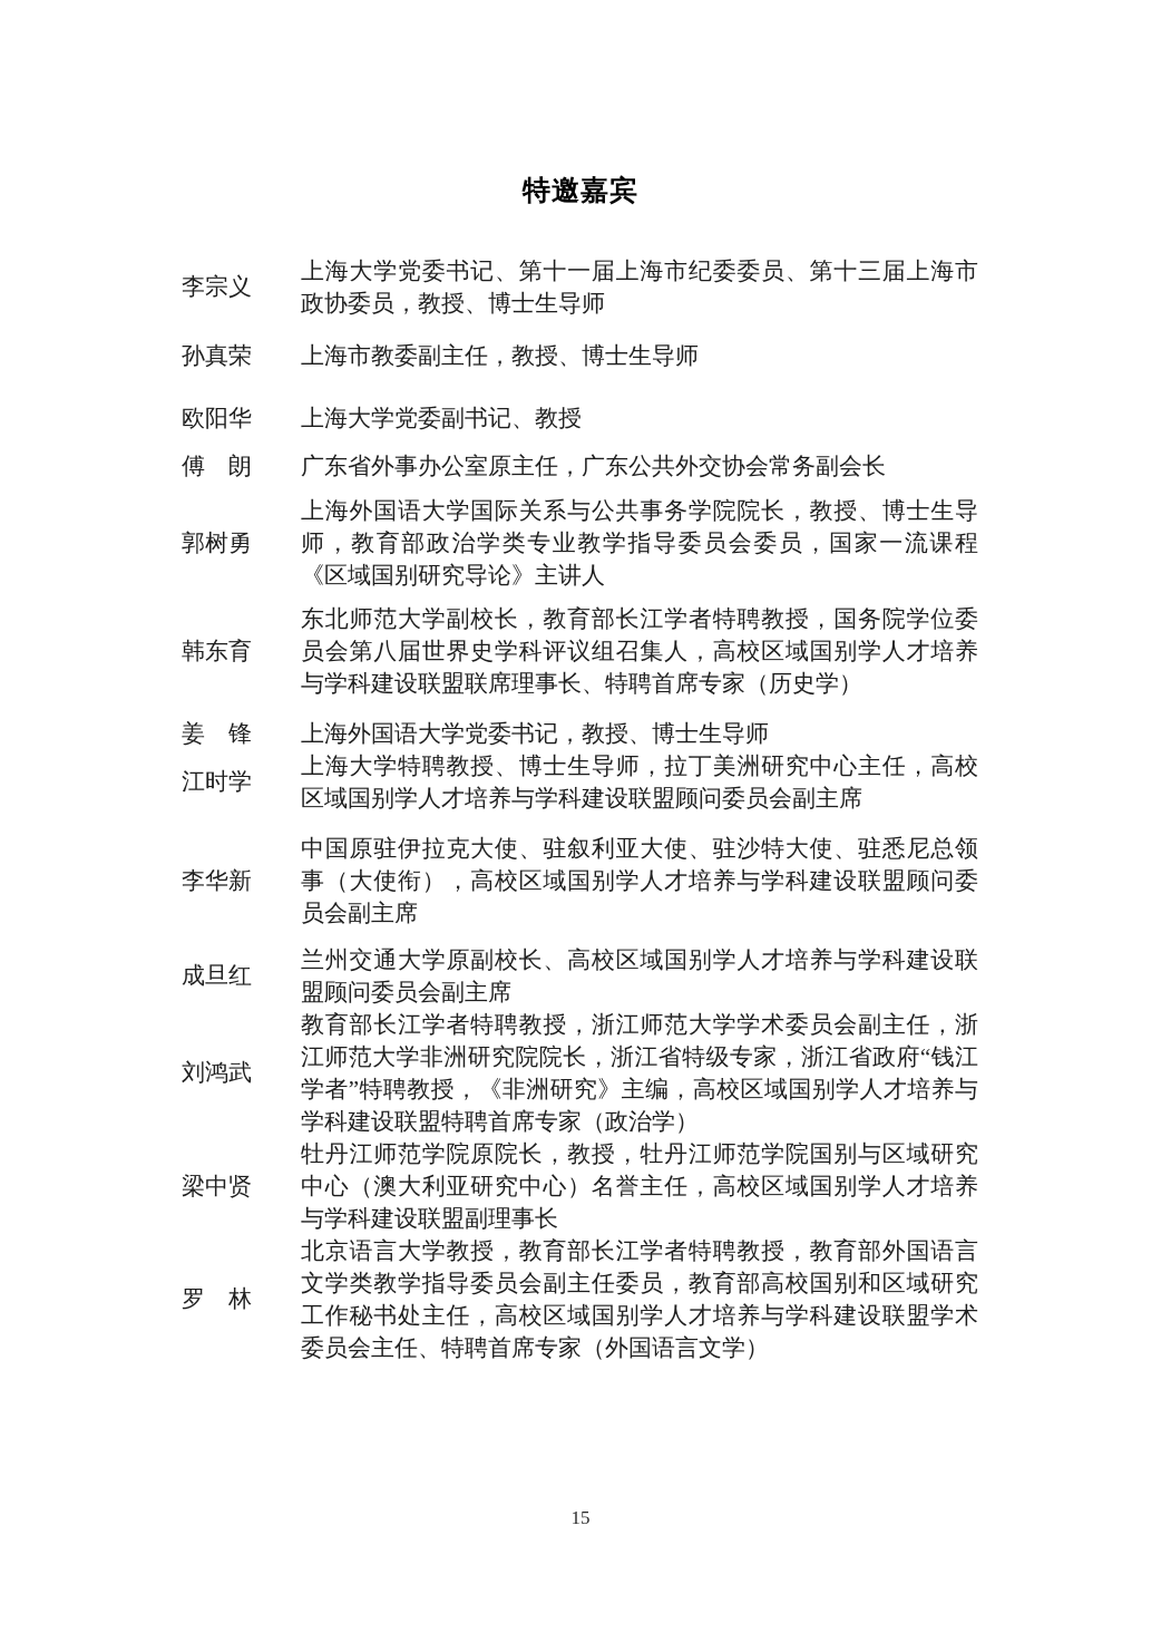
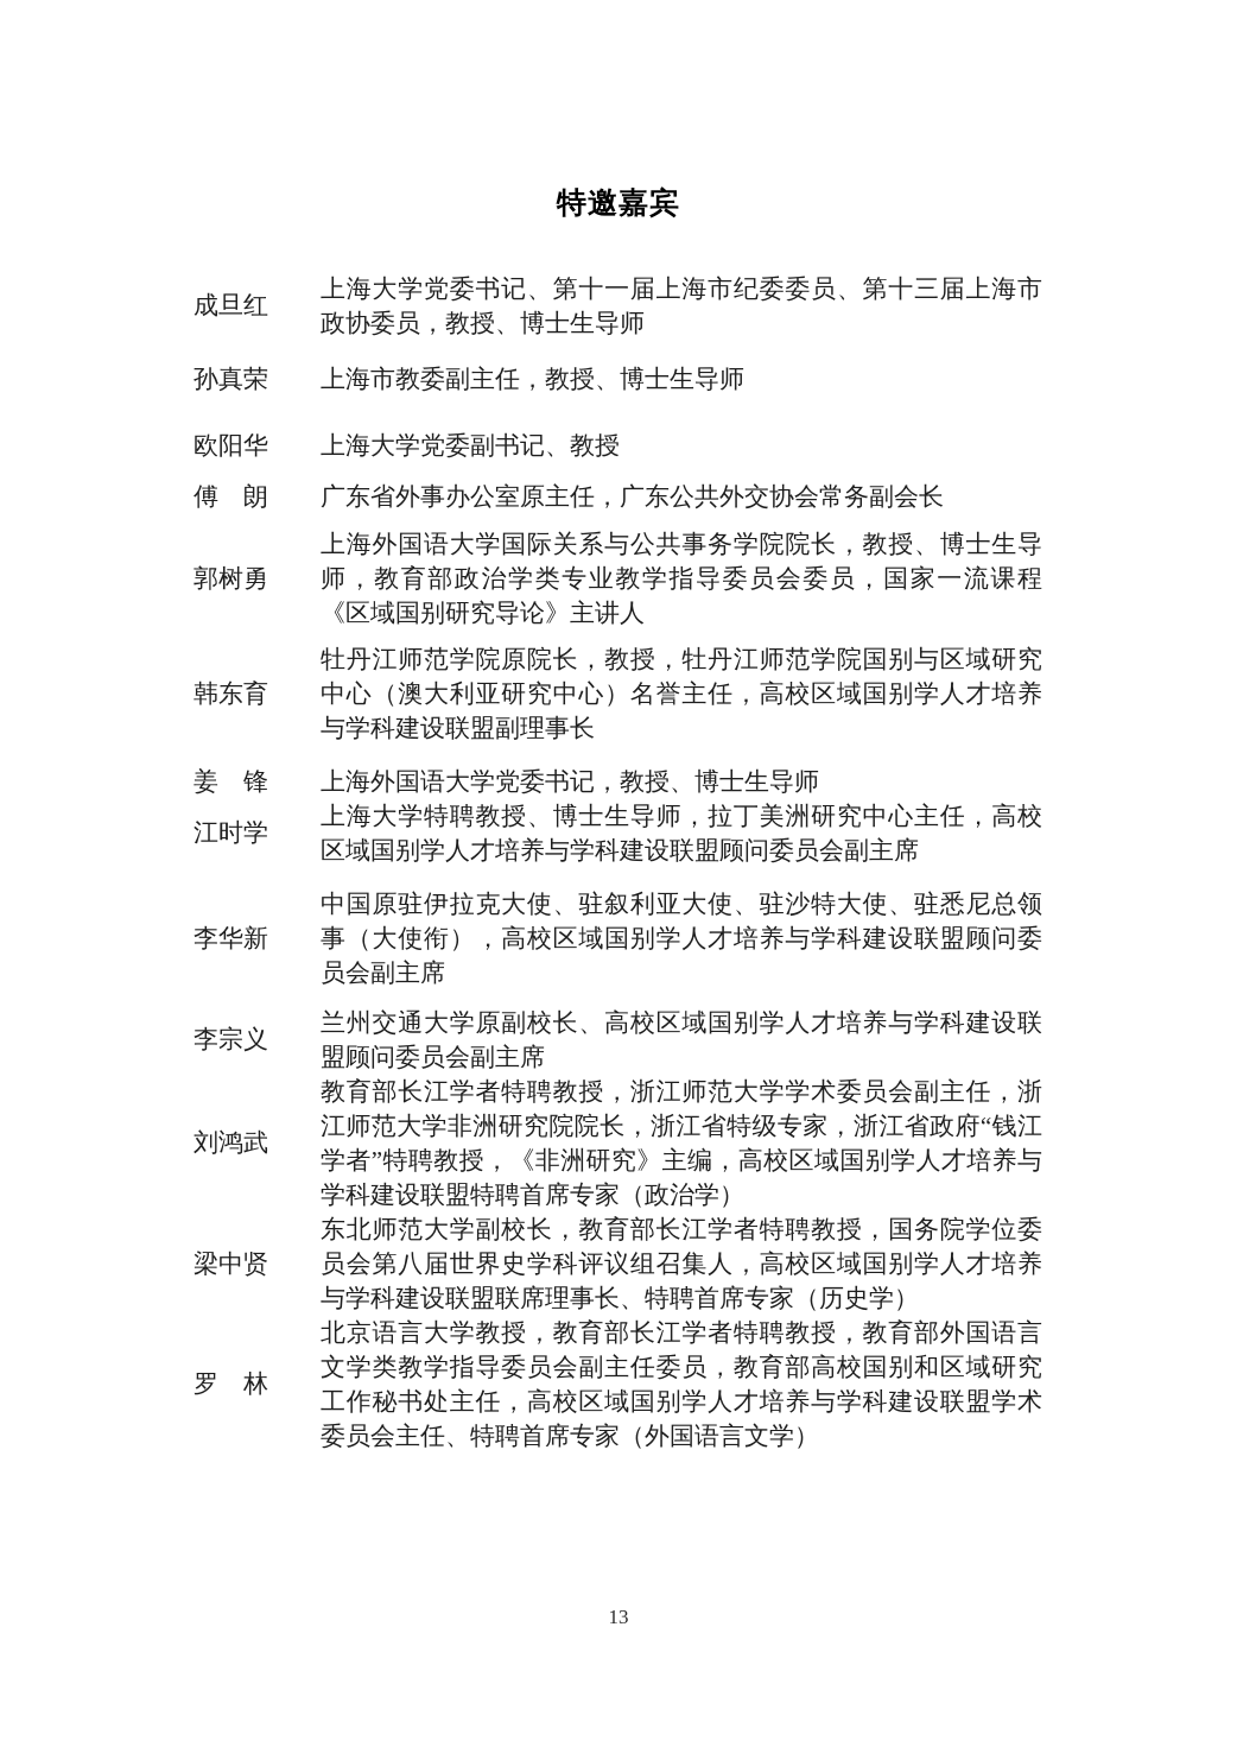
  特邀嘉宾
- 李宗义
+ 成旦红
  上海大学党委书记、第十一届上海市纪委委员、第十三届上海市政协委员，教授、博士生导师
  孙真荣
  上海市教委副主任，教授、博士生导师
  欧阳华
  上海大学党委副书记、教授
  傅 朗
  广东省外事办公室原主任，广东公共外交协会常务副会长
  郭树勇
  上海外国语大学国际关系与公共事务学院院长，教授、博士生导师，教育部政治学类专业教学指导委员会委员，国家一流课程《区域国别研究导论》主讲人
  韩东育
- 东北师范大学副校长，教育部长江学者特聘教授，国务院学位委员会第八届世界史学科评议组召集人，高校区域国别学人才培养与学科建设联盟联席理事长、特聘首席专家（历史学）
+ 牡丹江师范学院原院长，教授，牡丹江师范学院国别与区域研究中心（澳大利亚研究中心）名誉主任，高校区域国别学人才培养与学科建设联盟副理事长
  姜 锋
  上海外国语大学党委书记，教授、博士生导师
  江时学
  上海大学特聘教授、博士生导师，拉丁美洲研究中心主任，高校区域国别学人才培养与学科建设联盟顾问委员会副主席
  李华新
  中国原驻伊拉克大使、驻叙利亚大使、驻沙特大使、驻悉尼总领事（大使衔），高校区域国别学人才培养与学科建设联盟顾问委员会副主席
- 成旦红
+ 李宗义
  兰州交通大学原副校长、高校区域国别学人才培养与学科建设联盟顾问委员会副主席
  刘鸿武
  教育部长江学者特聘教授，浙江师范大学学术委员会副主任，浙江师范大学非洲研究院院长，浙江省特级专家，浙江省政府“钱江学者”特聘教授，《非洲研究》主编，高校区域国别学人才培养与学科建设联盟特聘首席专家（政治学）
  梁中贤
- 牡丹江师范学院原院长，教授，牡丹江师范学院国别与区域研究中心（澳大利亚研究中心）名誉主任，高校区域国别学人才培养与学科建设联盟副理事长
+ 东北师范大学副校长，教育部长江学者特聘教授，国务院学位委员会第八届世界史学科评议组召集人，高校区域国别学人才培养与学科建设联盟联席理事长、特聘首席专家（历史学）
  罗 林
  北京语言大学教授，教育部长江学者特聘教授，教育部外国语言文学类教学指导委员会副主任委员，教育部高校国别和区域研究工作秘书处主任，高校区域国别学人才培养与学科建设联盟学术委员会主任、特聘首席专家（外国语言文学）
- 15
+ 13
